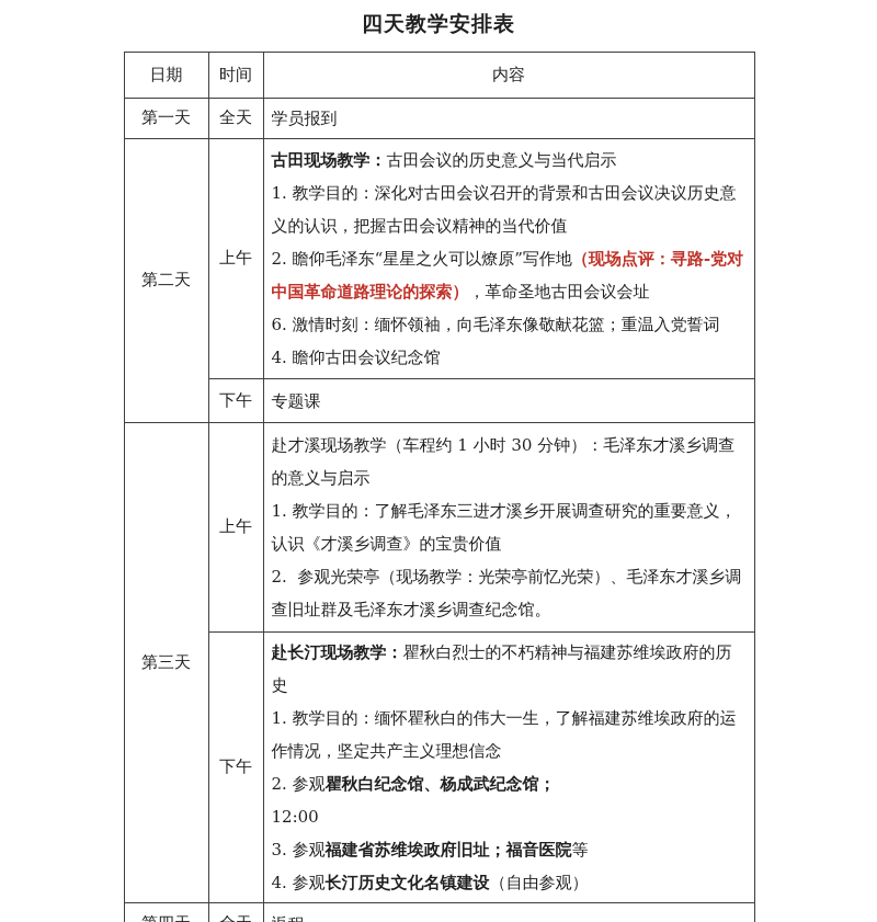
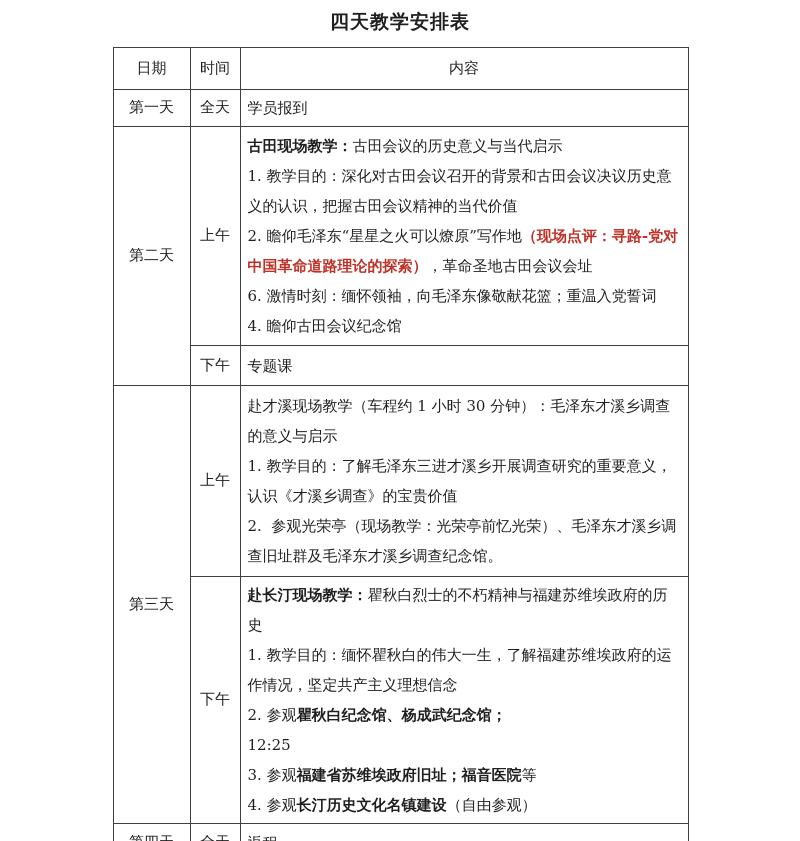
  四天教学安排表
  日期	时间	内容
  第一天	全天	学员报到
  第二天	上午	古田现场教学：古田会议的历史意义与当代启示1. 教学目的：深化对古田会议召开的背景和古田会议决议历史意义的认识，把握古田会议精神的当代价值2. 瞻仰毛泽东“星星之火可以燎原”写作地（现场点评：寻路-党对中国革命道路理论的探索），革命圣地古田会议会址6. 激情时刻：缅怀领袖，向毛泽东像敬献花篮；重温入党誓词4. 瞻仰古田会议纪念馆
  下午	专题课
  第三天	上午	赴才溪现场教学（车程约 1 小时 30 分钟）：毛泽东才溪乡调查的意义与启示1. 教学目的：了解毛泽东三进才溪乡开展调查研究的重要意义，认识《才溪乡调查》的宝贵价值2. 参观光荣亭（现场教学：光荣亭前忆光荣）、毛泽东才溪乡调查旧址群及毛泽东才溪乡调查纪念馆。
- 下午	赴长汀现场教学：瞿秋白烈士的不朽精神与福建苏维埃政府的历史1. 教学目的：缅怀瞿秋白的伟大一生，了解福建苏维埃政府的运作情况，坚定共产主义理想信念2. 参观瞿秋白纪念馆、杨成武纪念馆；12:003. 参观福建省苏维埃政府旧址；福音医院等4. 参观长汀历史文化名镇建设（自由参观）
+ 下午	赴长汀现场教学：瞿秋白烈士的不朽精神与福建苏维埃政府的历史1. 教学目的：缅怀瞿秋白的伟大一生，了解福建苏维埃政府的运作情况，坚定共产主义理想信念2. 参观瞿秋白纪念馆、杨成武纪念馆；12:253. 参观福建省苏维埃政府旧址；福音医院等4. 参观长汀历史文化名镇建设（自由参观）
